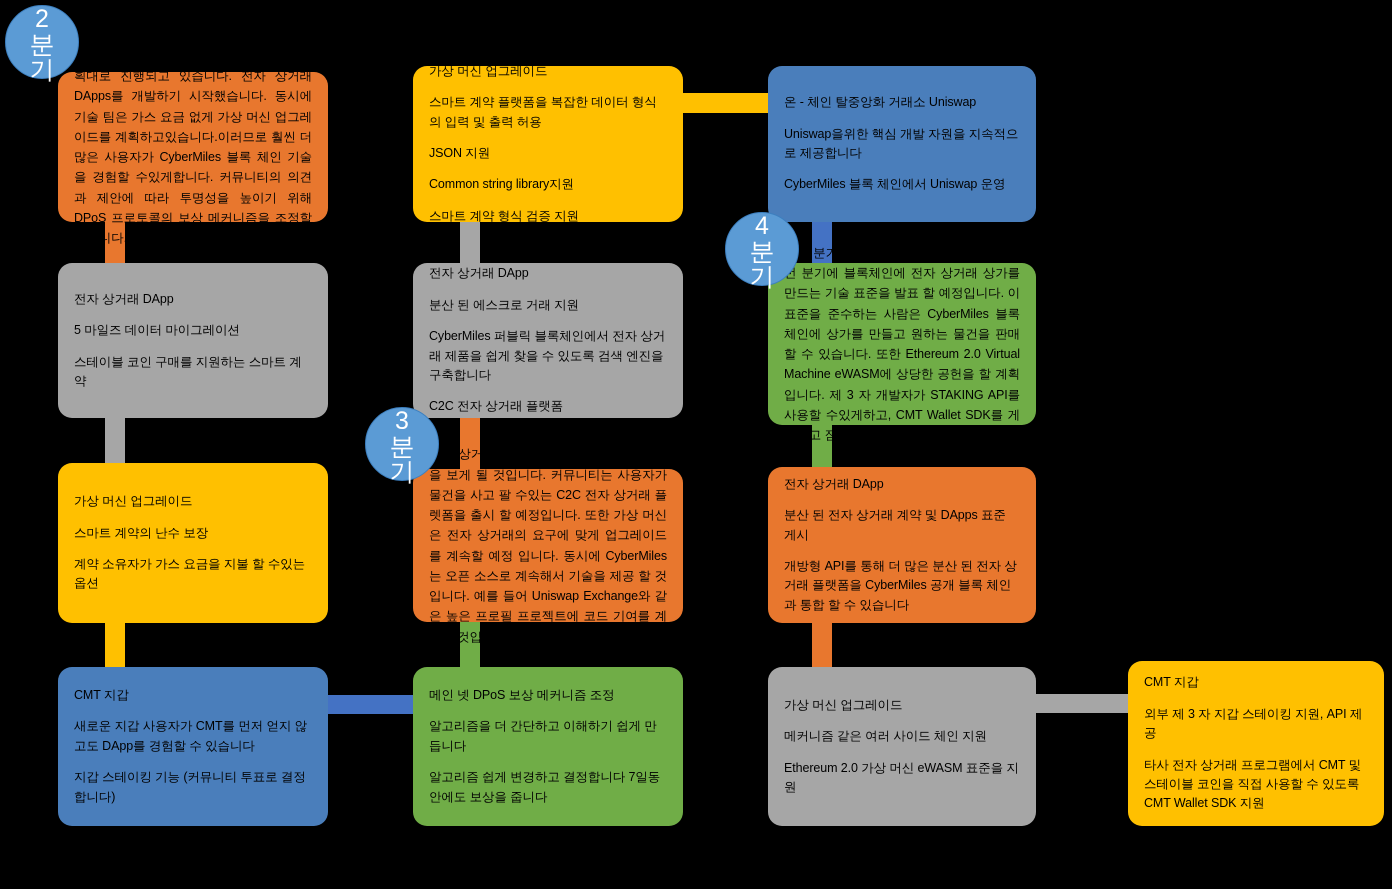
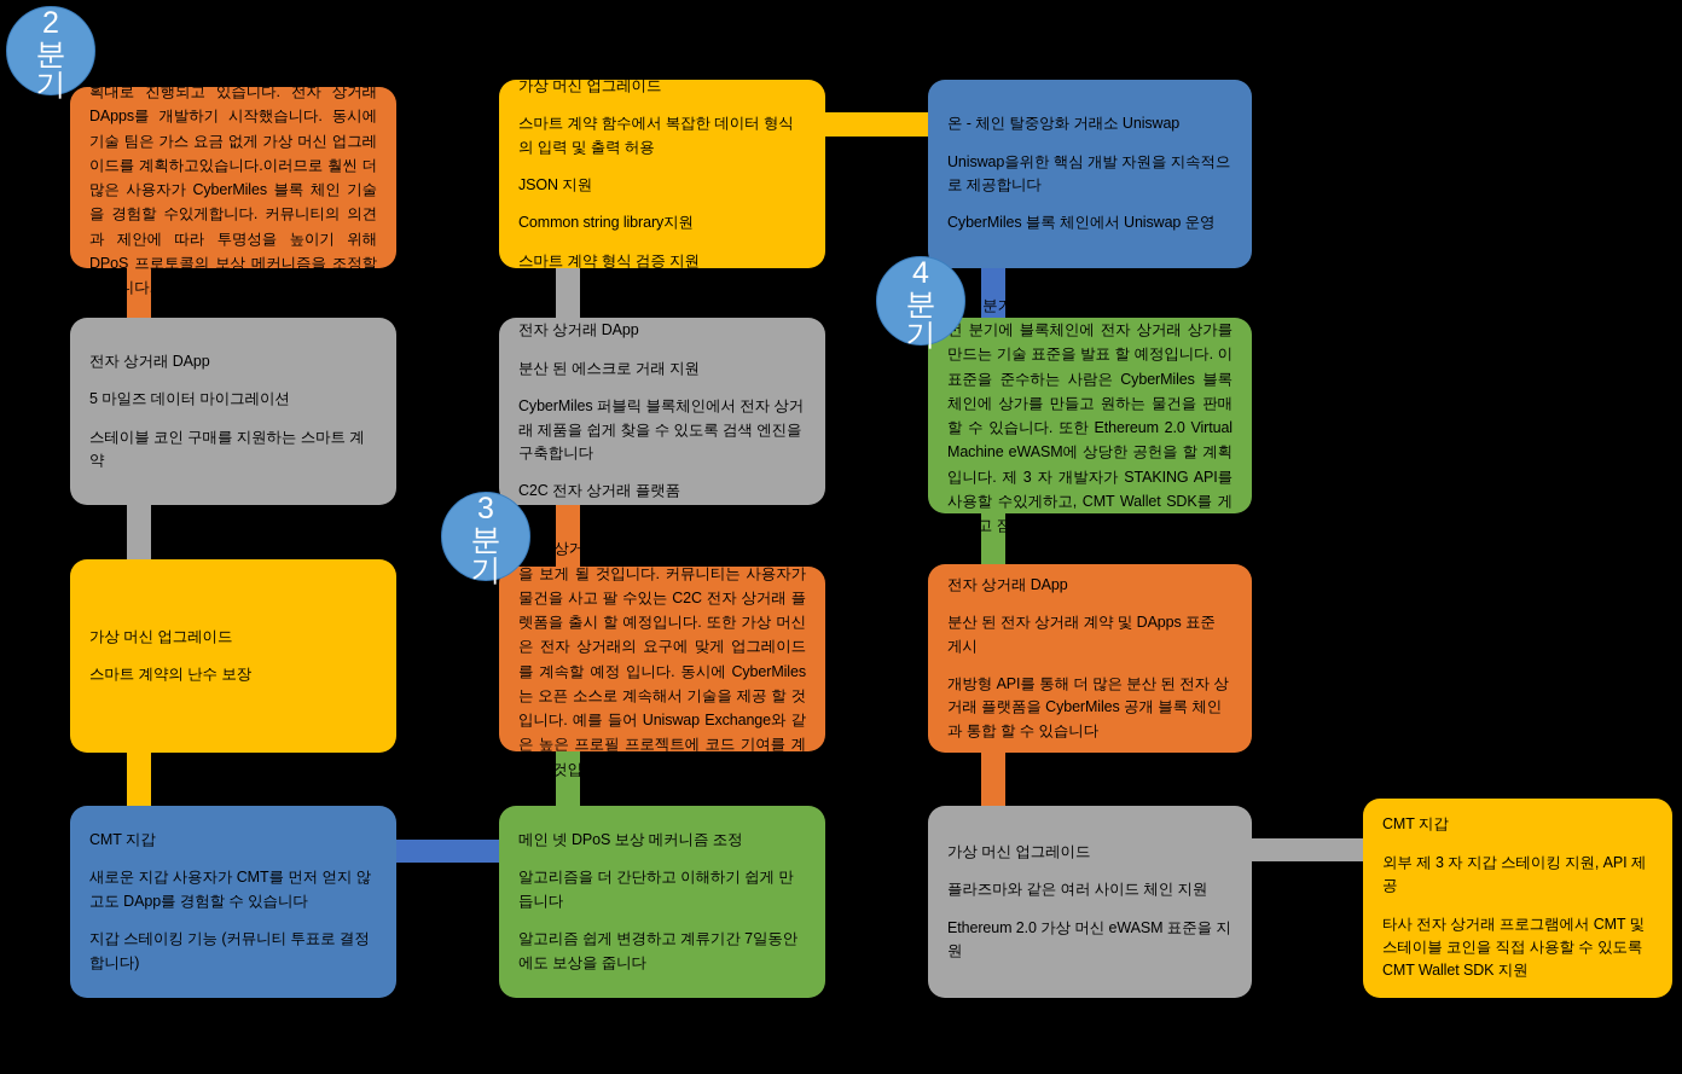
  5 마일즈 사용자 데이터 마이그레이션이 계획대로 진행되고 있습니다. 전자 상거래 DApps를 개발하기 시작했습니다. 동시에 기술 팀은 가스 요금 없게 가상 머신 업그레이드를 계획하고있습니다.이러므로 훨씬 더 많은 사용자가 CyberMiles 블록 체인 기술을 경험할 수있게합니다. 커뮤니티의 의견과 제안에 따라 투명성을 높이기 위해 DPoS 프로토콜의 보상 메커니즘을 조정할 것입니다.
  전자 상거래 DApp
  5 마일즈 데이터 마이그레이션
  스테이블 코인 구매를 지원하는 스마트 계약
  가상 머신 업그레이드
  스마트 계약의 난수 보장
- 계약 소유자가 가스 요금을 지불 할 수있는 옵션
  CMT 지갑
  새로운 지갑 사용자가 CMT를 먼저 얻지 않고도 DApp를 경험할 수 있습니다
  지갑 스테이킹 기능 (커뮤니티 투표로 결정합니다)
  가상 머신 업그레이드
- 스마트 계약 플랫폼을 복잡한 데이터 형식의 입력 및 출력 허용
+ 스마트 계약 함수에서 복잡한 데이터 형식의 입력 및 출력 허용
  JSON 지원
  Common string library지원
  스마트 계약 형식 검증 지원
  전자 상거래 DApp
  분산 된 에스크로 거래 지원
  CyberMiles 퍼블릭 블록체인에서 전자 상거래 제품을 쉽게 찾을 수 있도록 검색 엔진을 구축합니다
  C2C 전자 상거래 플랫폼
  자 상거래 DApps는 이번 분기에 큰 진전을 보게 될 것입니다. 커뮤니티는 사용자가 물건을 사고 팔 수있는 C2C 전자 상거래 플렛폼을 출시 할 예정입니다. 또한 가상 머신은 전자 상거래의 요구에 맞게 업그레이드를 계속할 예정 입니다. 동시에 CyberMiles는 오픈 소스로 계속해서 기술을 제공 할 것입니다. 예를 들어 Uniswap Exchange와 같은 높은 프로필 프로젝트에 코드 기여를 계속할 것입니다.
  메인 넷 DPoS 보상 메커니즘 조정
  알고리즘을 더 간단하고 이해하기 쉽게 만듭니다
- 알고리즘 쉽게 변경하고 결정합니다 7일동안에도 보상을 줍니다
+ 알고리즘 쉽게 변경하고 계류기간 7일동안에도 보상을 줍니다
  온 - 체인 탈중앙화 거래소 Uniswap
  Uniswap을위한 핵심 개발 자원을 지속적으로 제공합니다
  CyberMiles 블록 체인에서 Uniswap 운영
  번 분기의 주체는 오픈 소스가됩니다. 이번 분기에 블록체인에 전자 상거래 상가를 만드는 기술 표준을 발표 할 예정입니다. 이 표준을 준수하는 사람은 CyberMiles 블록 체인에 상가를 만들고 원하는 물건을 판매 할 수 있습니다. 또한 Ethereum 2.0 Virtual Machine eWASM에 상당한 공헌을 할 계획입니다. 제 3 자 개발자가 STAKING API를 사용할 수있게하고, CMT Wallet SDK를 게시하고 점차 기술 범위를 확대 할 것입니다.
  전자 상거래 DApp
  분산 된 전자 상거래 계약 및 DApps 표준 게시
  개방형 API를 통해 더 많은 분산 된 전자 상거래 플랫폼을 CyberMiles 공개 블록 체인과 통합 할 수 있습니다
  가상 머신 업그레이드
- 메커니즘 같은 여러 사이드 체인 지원
+ 플라즈마와 같은 여러 사이드 체인 지원
  Ethereum 2.0 가상 머신 eWASM 표준을 지원
  CMT 지갑
  외부 제 3 자 지갑 스테이킹 지원, API 제공
  타사 전자 상거래 프로그램에서 CMT 및 스테이블 코인을 직접 사용할 수 있도록 CMT Wallet SDK 지원
  2
  분
  기
  3
  분
  기
  4
  분
  기
